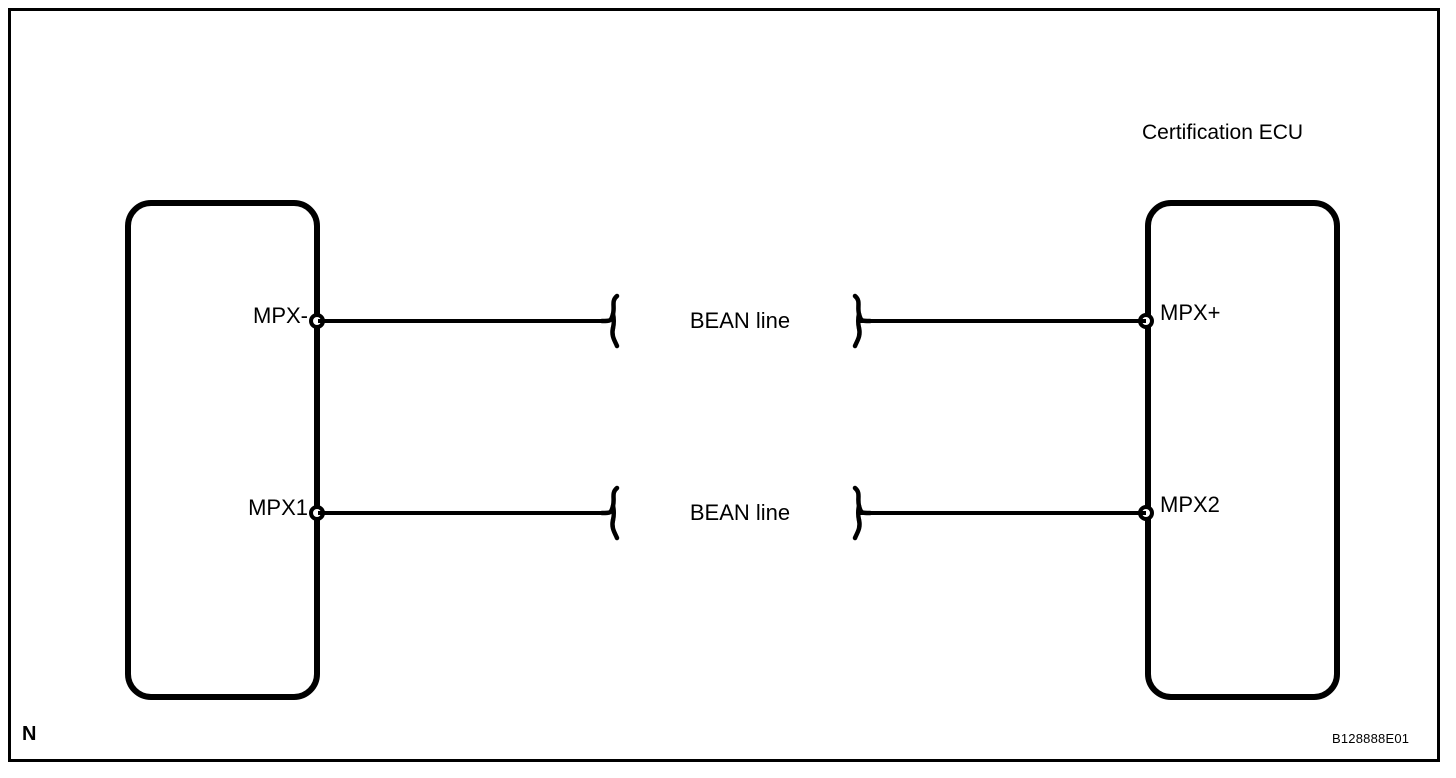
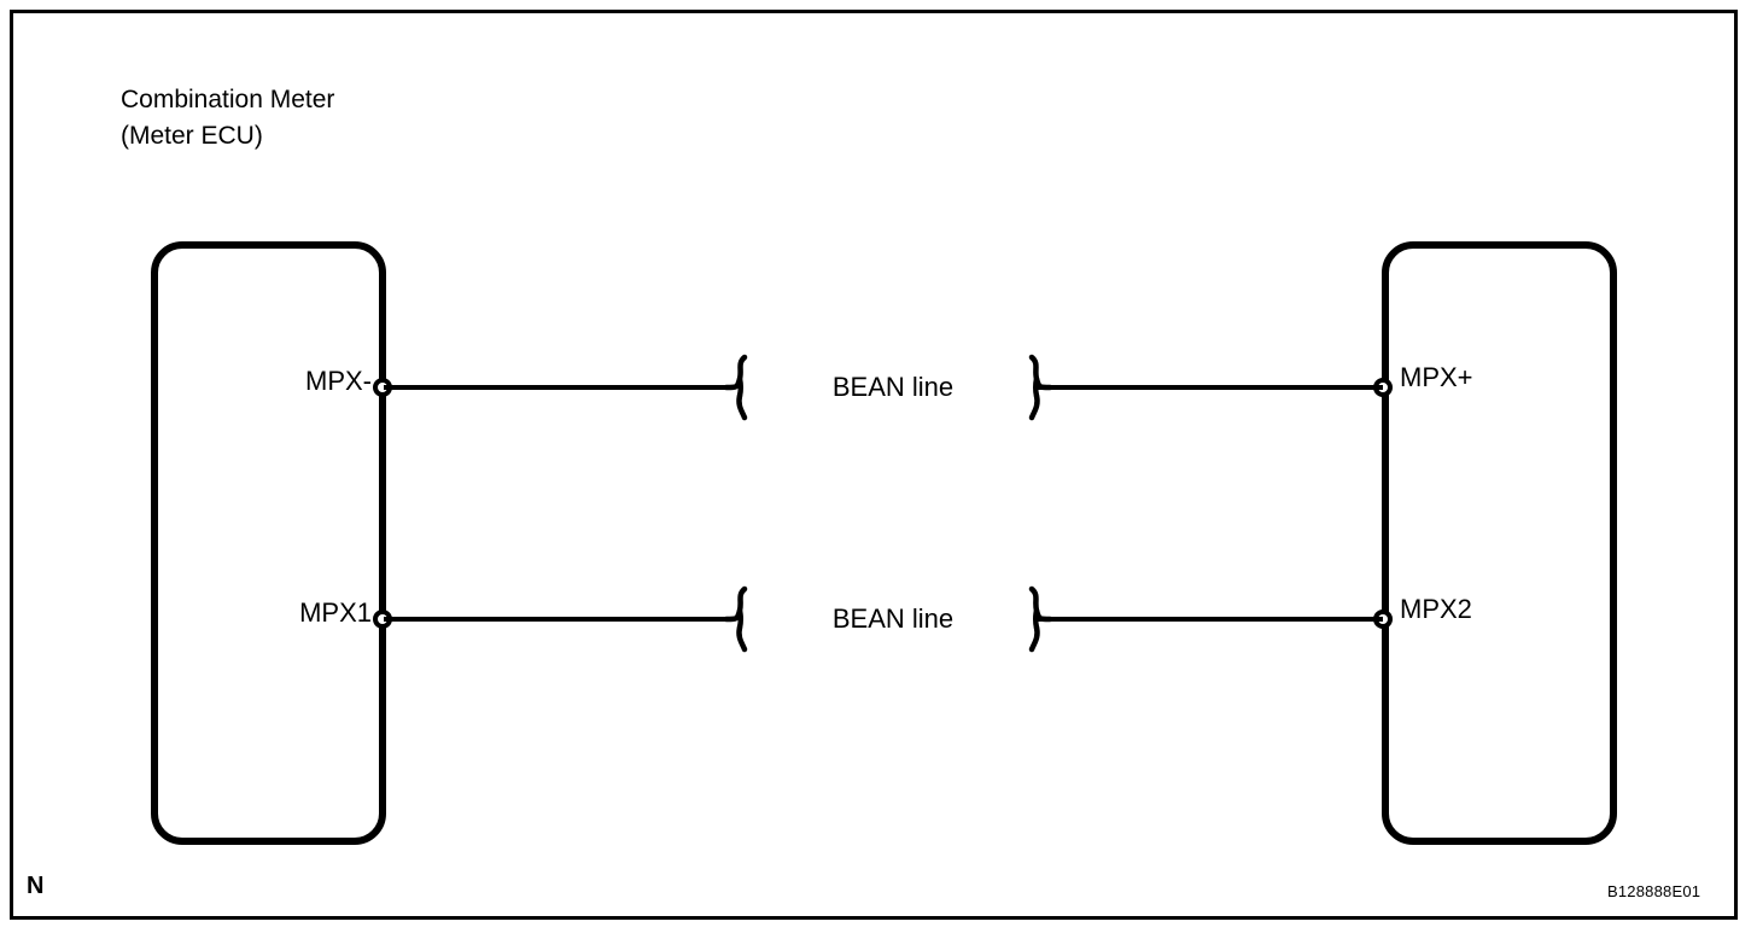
+ Combination Meter
+ (Meter ECU)
  MPX-
  MPX1
- Certification ECU
  MPX+
  MPX2
  BEAN line
  BEAN line
  N
  B128888E01
